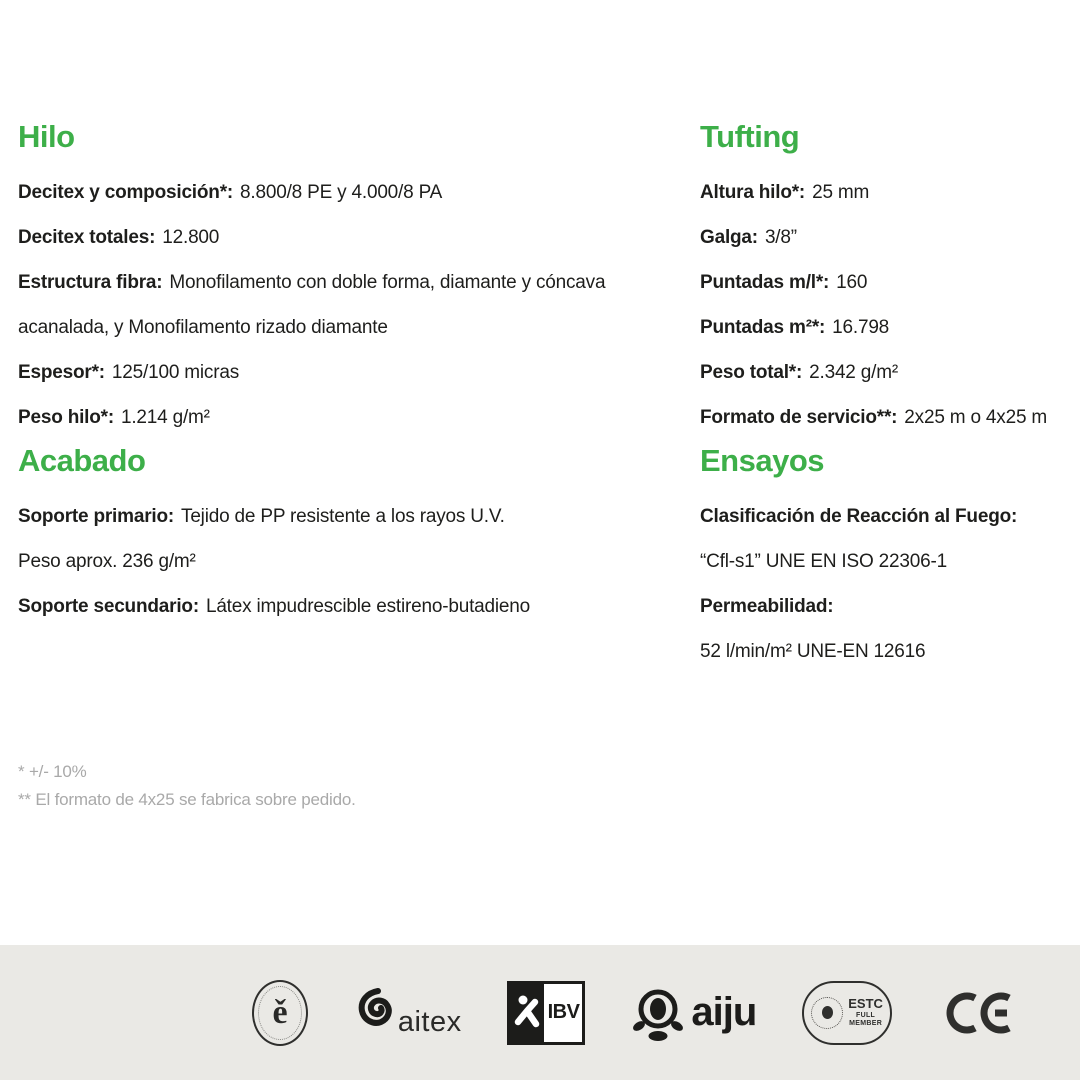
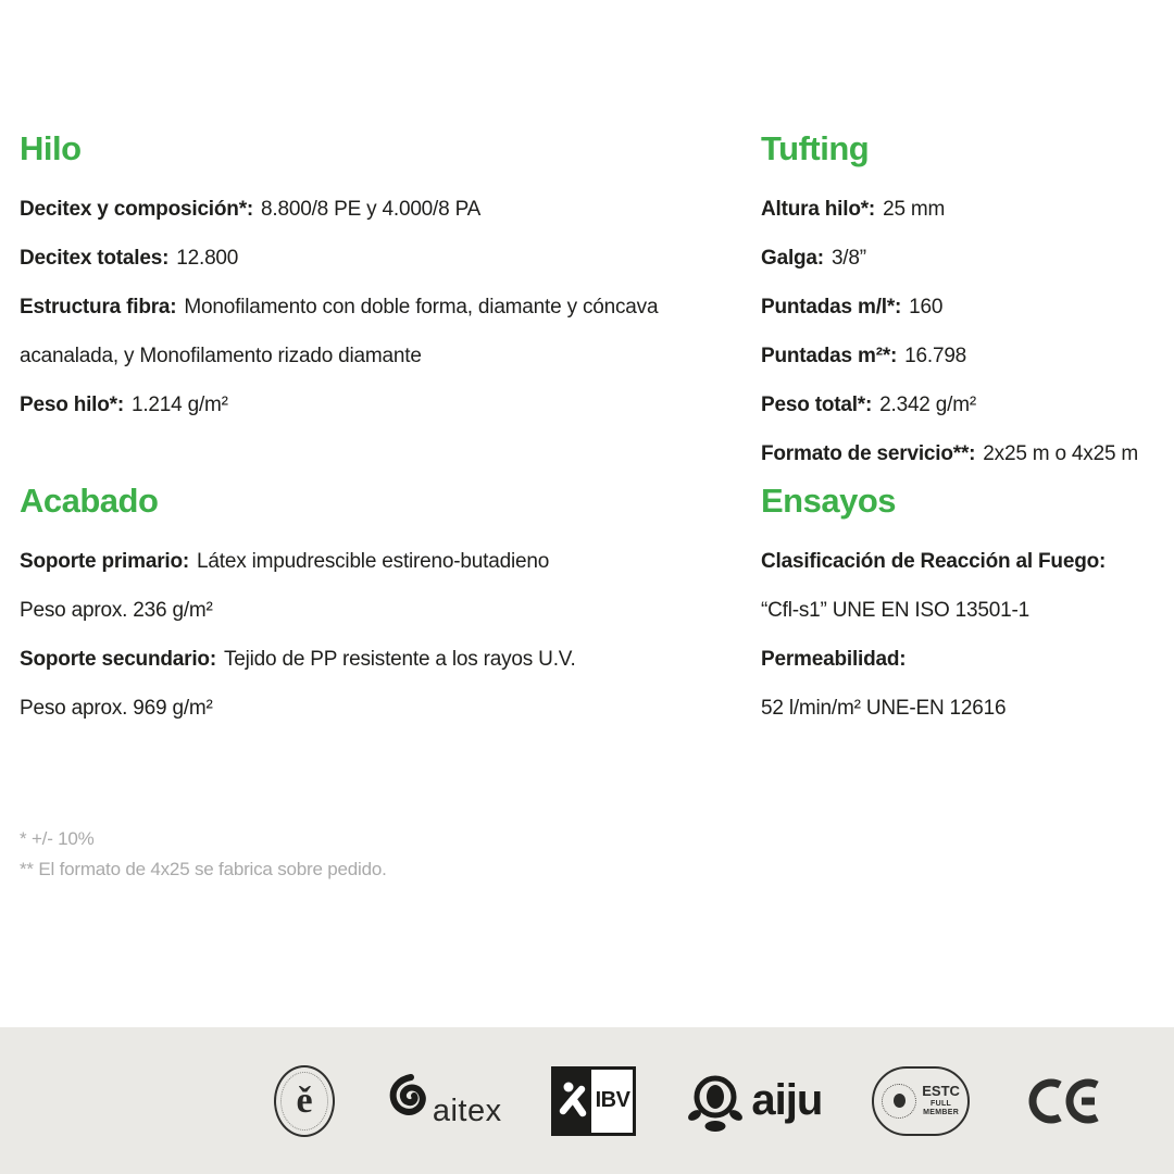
  Hilo
  Decitex y composición*: 8.800/8 PE y 4.000/8 PA
  Decitex totales: 12.800
  Estructura fibra: Monofilamento con doble forma, diamante y cóncava acanalada, y Monofilamento rizado diamante
- Espesor*: 125/100 micras
  Peso hilo*: 1.214 g/m²
  Tufting
  Altura hilo*: 25 mm
  Galga: 3/8”
  Puntadas m/l*: 160
  Puntadas m²*: 16.798
  Peso total*: 2.342 g/m²
  Formato de servicio**: 2x25 m o 4x25 m
  Acabado
- Soporte primario: Tejido de PP resistente a los rayos U.V.
+ Soporte primario: Látex impudrescible estireno-butadieno
  Peso aprox. 236 g/m²
- Soporte secundario: Látex impudrescible estireno-butadieno
+ Soporte secundario: Tejido de PP resistente a los rayos U.V.
+ Peso aprox. 969 g/m²
  Ensayos
  Clasificación de Reacción al Fuego:
- “Cfl-s1” UNE EN ISO 22306-1
+ “Cfl-s1” UNE EN ISO 13501-1
  Permeabilidad:
  52 l/min/m² UNE-EN 12616
  * +/- 10%
  ** El formato de 4x25 se fabrica sobre pedido.
  ě
  aitex
  IBV
  aiju
  ESTC
